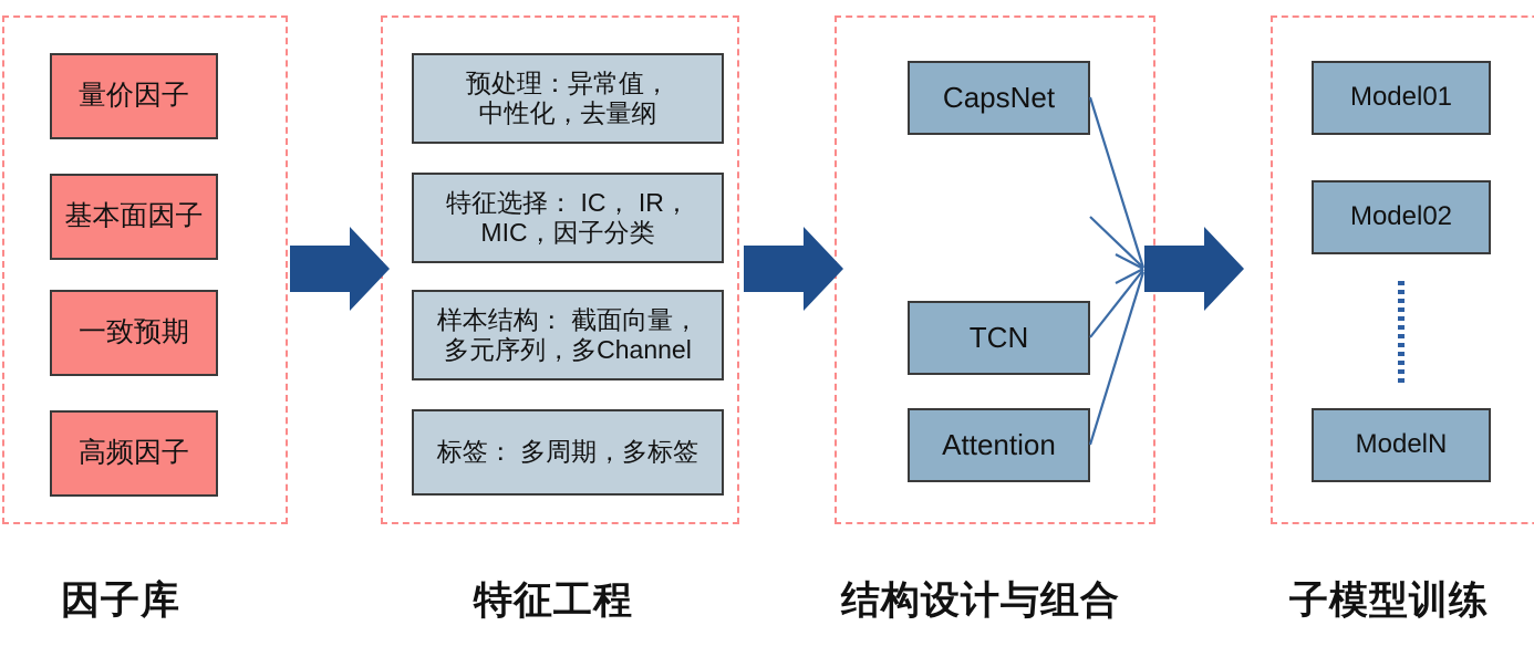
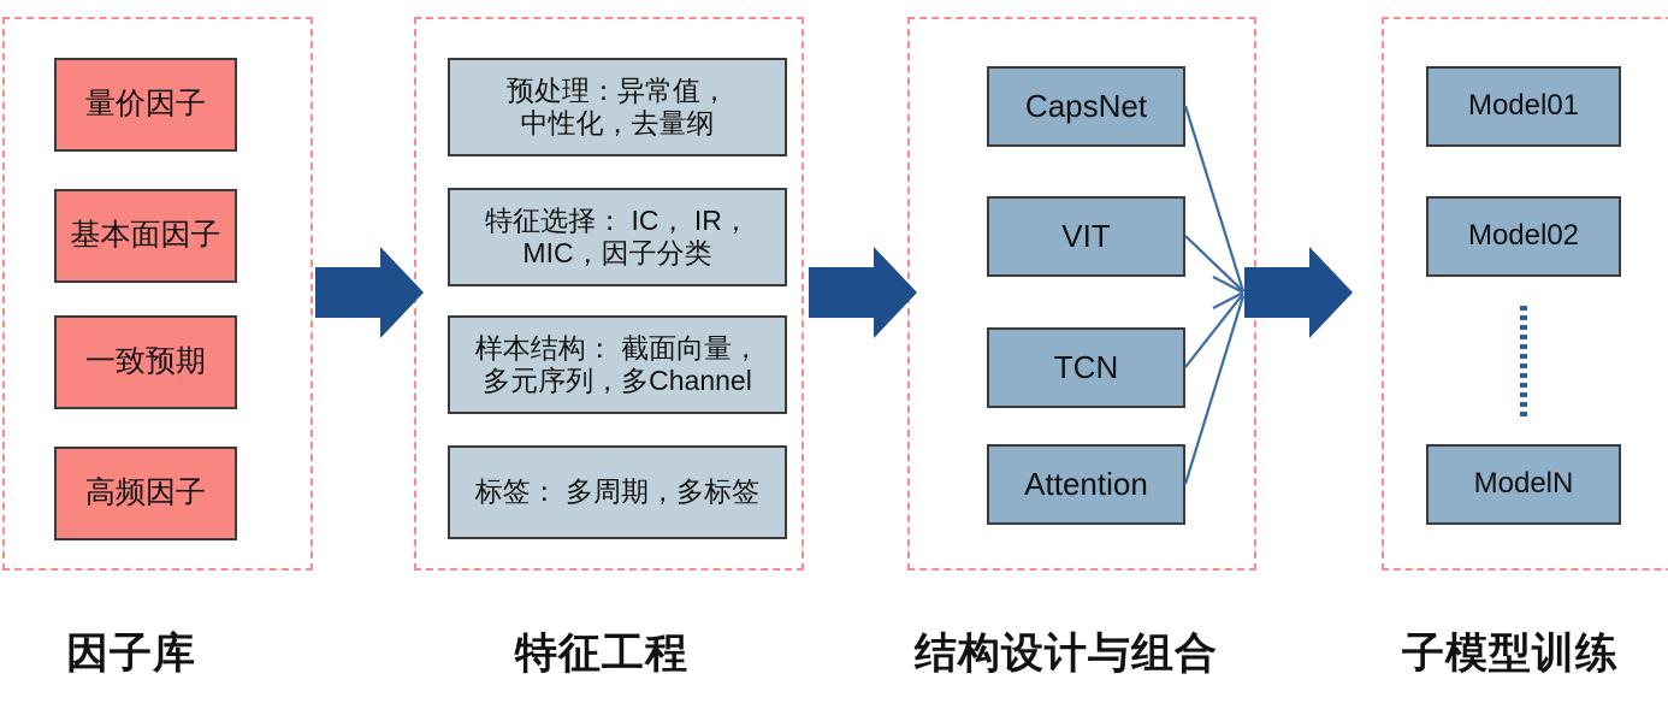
  量价因子
  基本面因子
  一致预期
  高频因子
  预处理：异常值，
  中性化，去量纲
  特征选择： IC， IR，
  MIC，因子分类
  样本结构： 截面向量，
  多元序列，多Channel
  标签： 多周期，多标签
  CapsNet
+ VIT
  TCN
  Attention
  Model01
  Model02
  ModelN
  因子库
  特征工程
  结构设计与组合
  子模型训练
